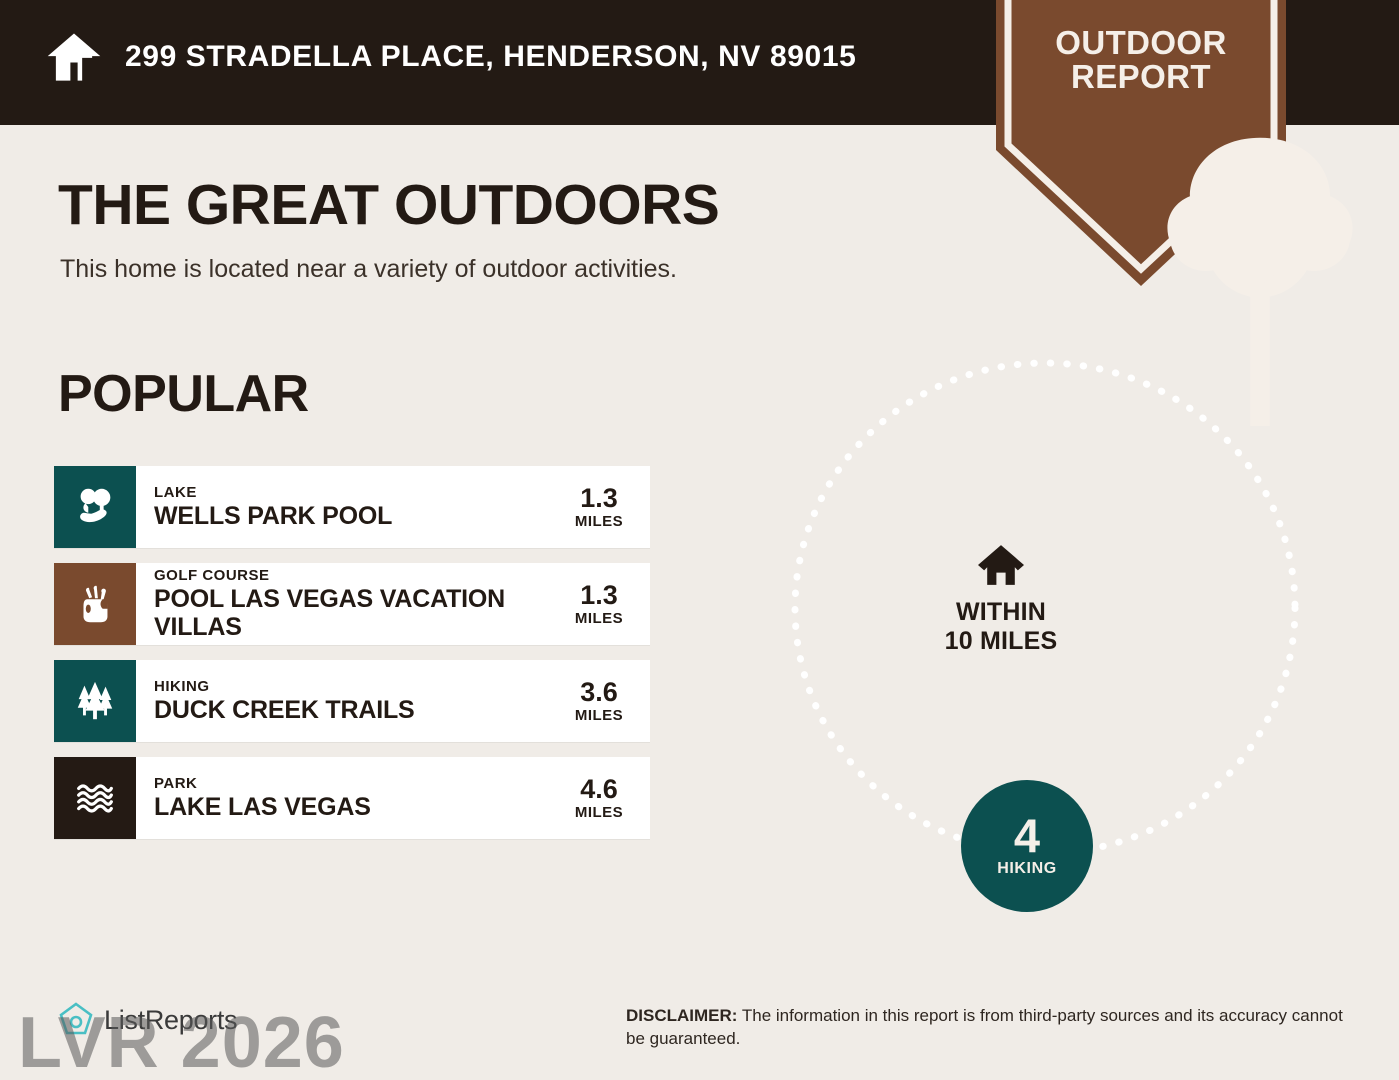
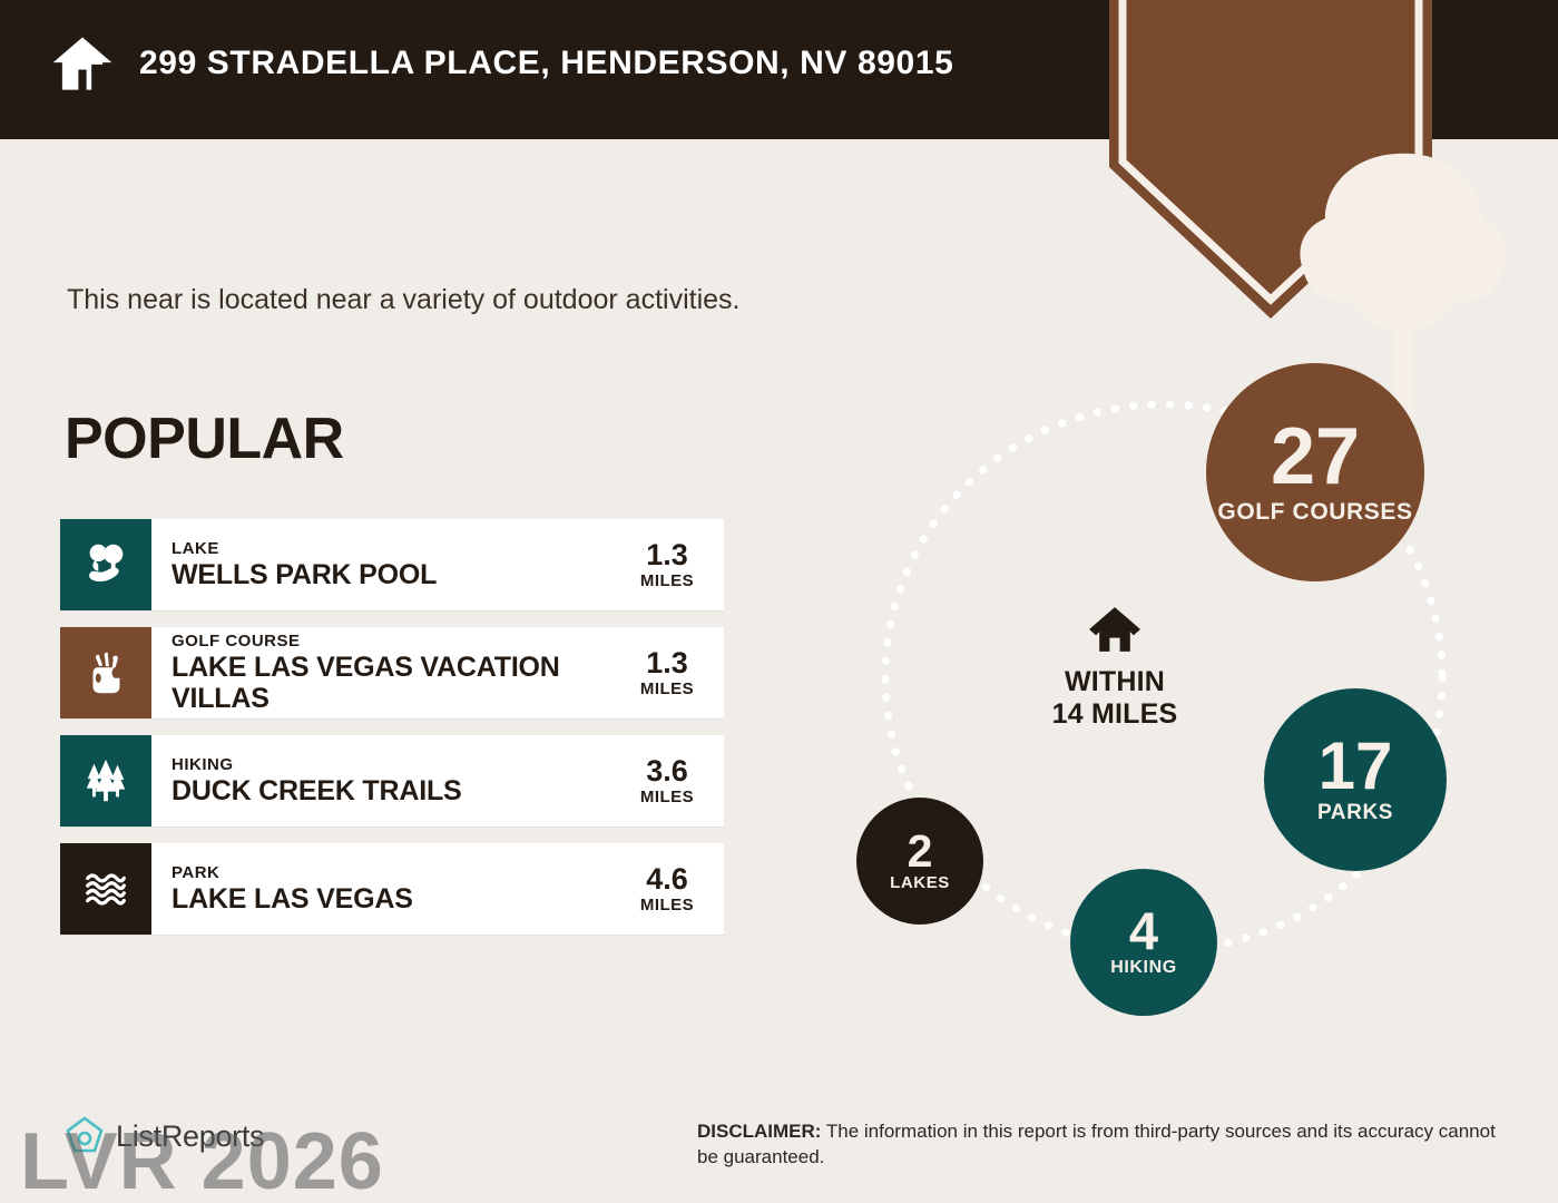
  299 STRADELLA PLACE, HENDERSON, NV 89015
- OUTDOOR
- REPORT
- THE GREAT OUTDOORS
- This home is located near a variety of outdoor activities.
+ This near is located near a variety of outdoor activities.
  POPULAR
  LAKE
  WELLS PARK POOL
  1.3
  MILES
  GOLF COURSE
- POOL LAS VEGAS VACATION VILLAS
+ LAKE LAS VEGAS VACATION VILLAS
  1.3
  MILES
  HIKING
  DUCK CREEK TRAILS
  3.6
  MILES
  PARK
  LAKE LAS VEGAS
  4.6
  MILES
+ 27
+ GOLF COURSES
+ 17
+ PARKS
  4
  HIKING
+ 2
+ LAKES
  WITHIN
- 10 MILES
+ 14 MILES
  ListReports
  DISCLAIMER: The information in this report is from third-party sources and its accuracy cannot be guaranteed.
  LVR 2026
